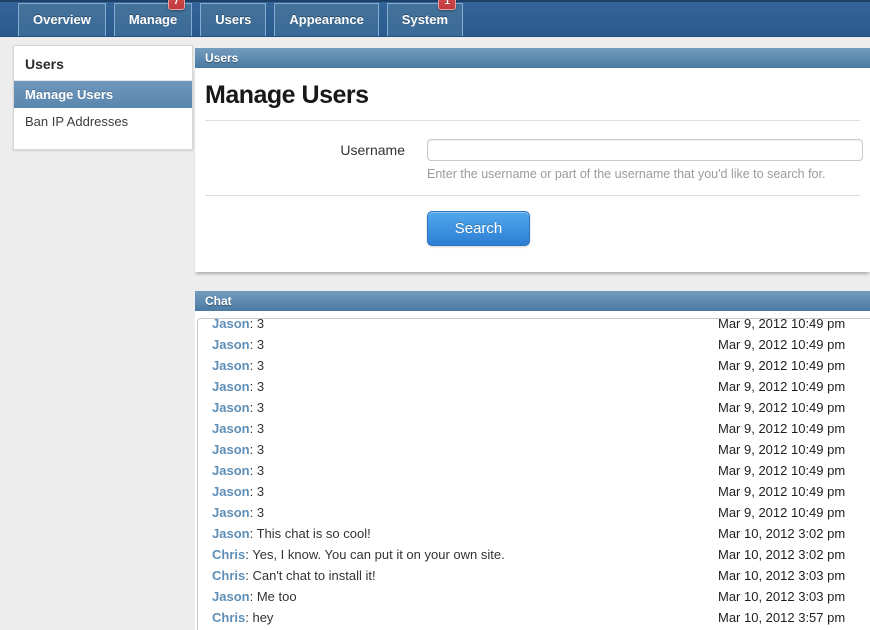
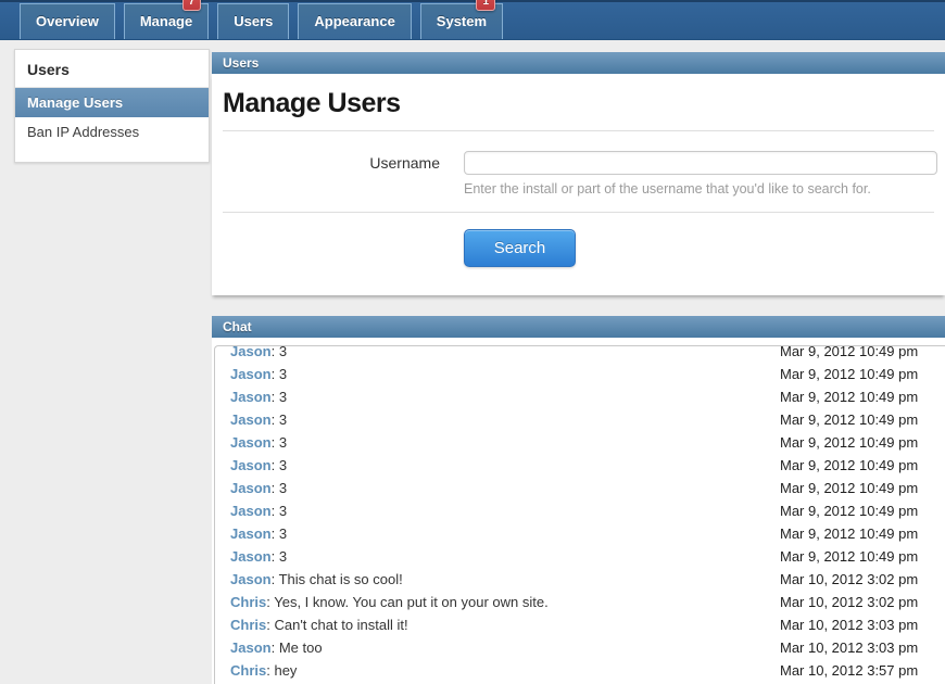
  Overview
  Manage
  7
  Users
  Appearance
  System
  1
  Users
  Manage Users
  Ban IP Addresses
  Users
  Manage Users
  Username
- Enter the username or part of the username that you'd like to search for.
+ Enter the install or part of the username that you'd like to search for.
  Search
  Chat
  Jason: 3
  Mar 9, 2012 10:49 pm
  Jason: 3
  Mar 9, 2012 10:49 pm
  Jason: 3
  Mar 9, 2012 10:49 pm
  Jason: 3
  Mar 9, 2012 10:49 pm
  Jason: 3
  Mar 9, 2012 10:49 pm
  Jason: 3
  Mar 9, 2012 10:49 pm
  Jason: 3
  Mar 9, 2012 10:49 pm
  Jason: 3
  Mar 9, 2012 10:49 pm
  Jason: 3
  Mar 9, 2012 10:49 pm
  Jason: 3
  Mar 9, 2012 10:49 pm
  Jason: This chat is so cool!
  Mar 10, 2012 3:02 pm
  Chris: Yes, I know. You can put it on your own site.
  Mar 10, 2012 3:02 pm
  Chris: Can't chat to install it!
  Mar 10, 2012 3:03 pm
  Jason: Me too
  Mar 10, 2012 3:03 pm
  Chris: hey
  Mar 10, 2012 3:57 pm
